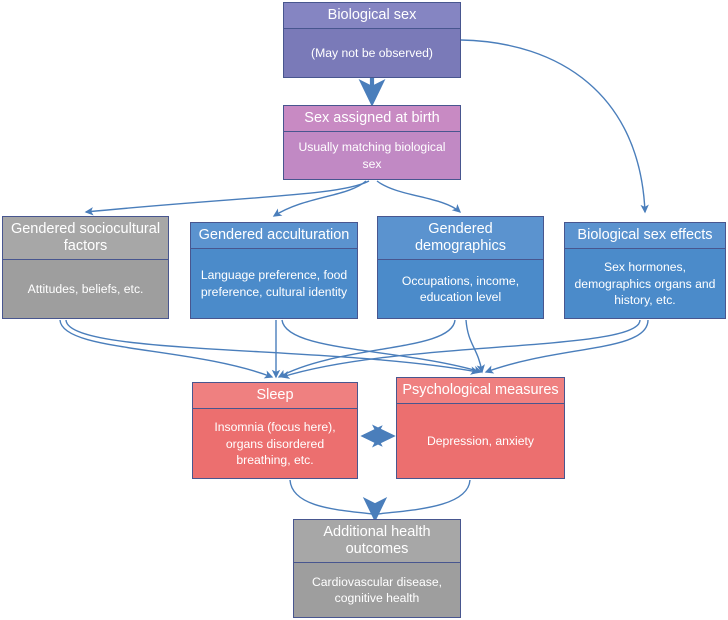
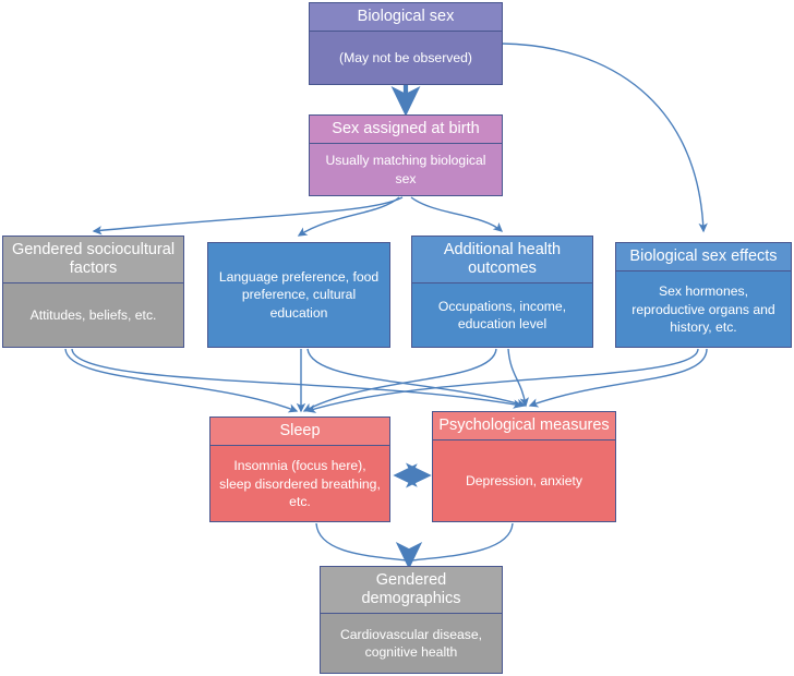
  Biological sex
  (May not be observed)
  Sex assigned at birth
  Usually matching biological sex
  Gendered sociocultural factors
  Attitudes, beliefs, etc.
- Gendered acculturation
- Language preference, food preference, cultural identity
+ Language preference, food preference, cultural education
- Gendered demographics
+ Additional health outcomes
  Occupations, income, education level
  Biological sex effects
- Sex hormones, demographics organs and history, etc.
+ Sex hormones, reproductive organs and history, etc.
  Sleep
- Insomnia (focus here), organs disordered breathing, etc.
+ Insomnia (focus here), sleep disordered breathing, etc.
  Psychological measures
  Depression, anxiety
- Additional health outcomes
+ Gendered demographics
  Cardiovascular disease, cognitive health
